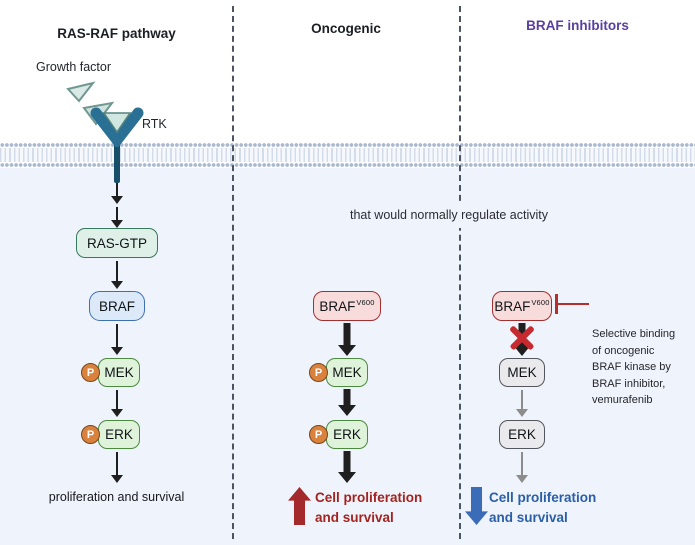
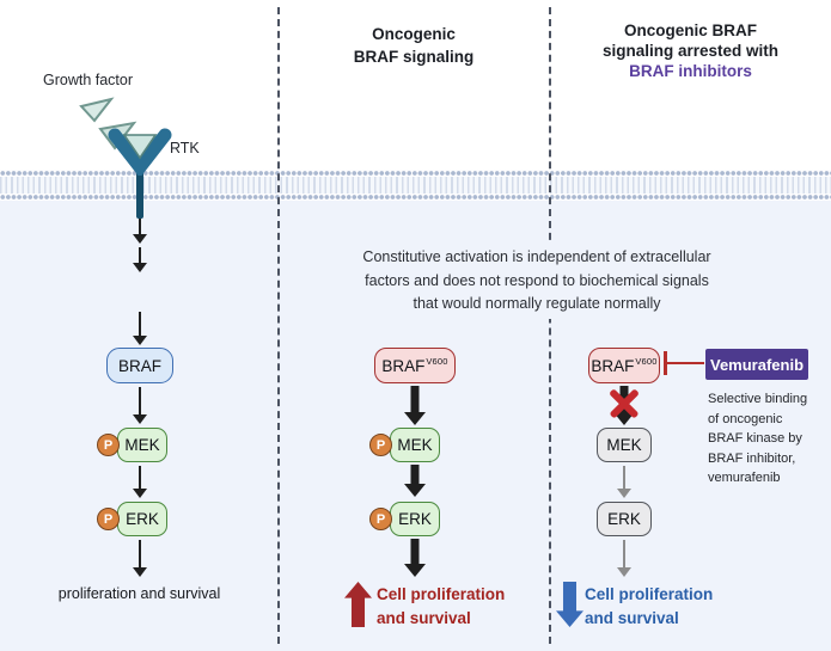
- RAS-RAF pathway
  Growth factor
  RTK
- RAS-GTP
  BRAF
  MEK
  P
  ERK
  P
  proliferation and survival
  Oncogenic
+ BRAF signaling
+ Constitutive activation is independent of extracellular
+ factors and does not respond to biochemical signals
- that would normally regulate activity
+ that would normally regulate normally
  BRAF
  V600
  MEK
  P
  ERK
  P
  Cell proliferation
  and survival
+ Oncogenic BRAF
+ signaling arrested with
  BRAF inhibitors
  BRAF
  V600
+ Vemurafenib
  Selective binding
  of oncogenic
  BRAF kinase by
  BRAF inhibitor,
  vemurafenib
  MEK
  ERK
  Cell proliferation
  and survival
